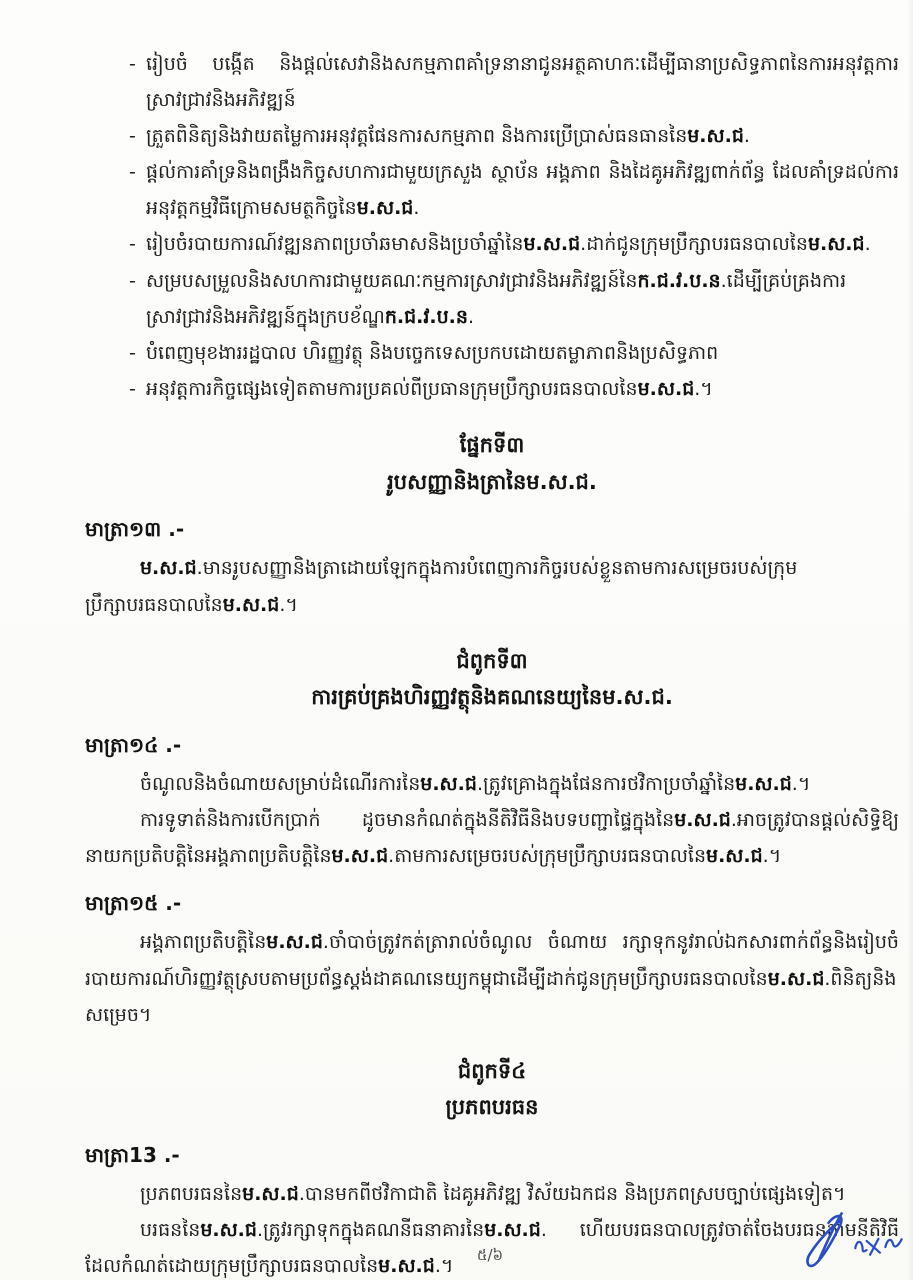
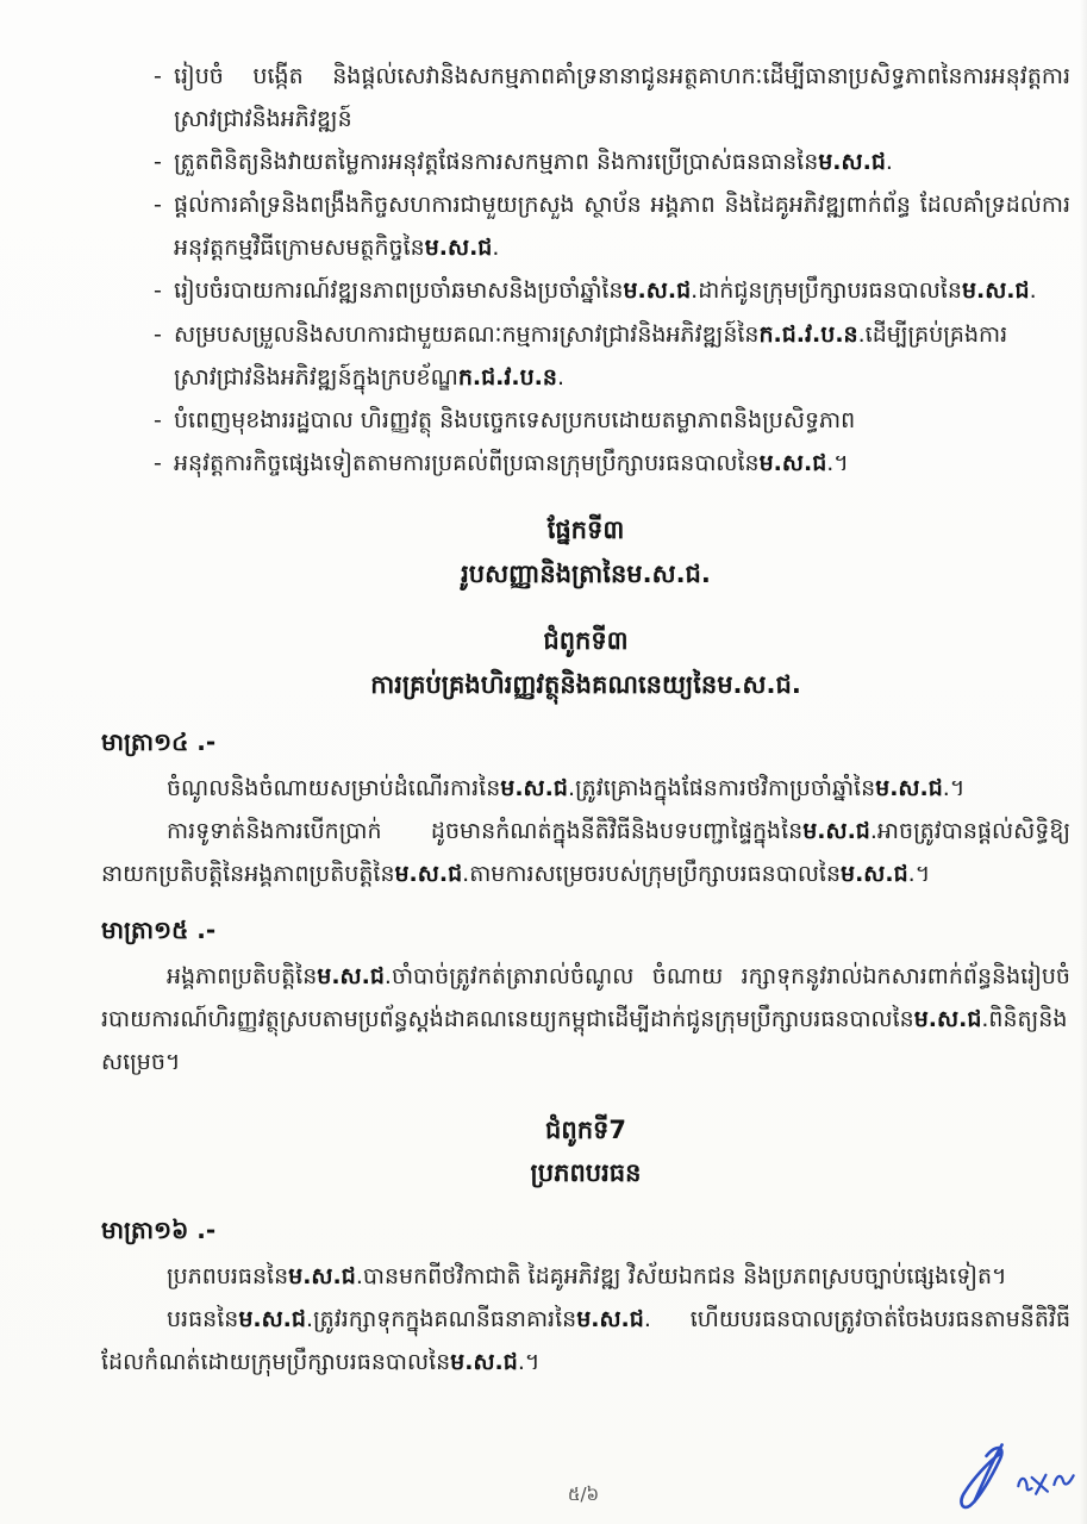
  -
  រៀបចំ បង្កើត និងផ្តល់សេវានិងសកម្មភាពគាំទ្រនានាជូនអត្ថគាហកៈដើម្បីធានាប្រសិទ្ធភាពនៃការអនុវត្តការស្រាវជ្រាវនិងអភិវឌ្ឍន៍
  -
  ត្រួតពិនិត្យនិងវាយតម្លៃការអនុវត្តផែនការសកម្មភាព និងការប្រើប្រាស់ធនធាននៃម.ស.ជ.
  -
  ផ្តល់ការគាំទ្រនិងពង្រឹងកិច្ចសហការជាមួយក្រសួង ស្ថាប័ន អង្គភាព និងដៃគូអភិវឌ្ឍពាក់ព័ន្ធ ដែលគាំទ្រដល់ការអនុវត្តកម្មវិធីក្រោមសមត្ថកិច្ចនៃម.ស.ជ.
  -
  រៀបចំរបាយការណ៍វឌ្ឍនភាពប្រចាំឆមាសនិងប្រចាំឆ្នាំនៃម.ស.ជ.ដាក់ជូនក្រុមប្រឹក្សាបរធនបាលនៃម.ស.ជ.
  -
  សម្របសម្រួលនិងសហការជាមួយគណៈកម្មការស្រាវជ្រាវនិងអភិវឌ្ឍន៍នៃក.ជ.វ.ប.ន.ដើម្បីគ្រប់គ្រងការស្រាវជ្រាវនិងអភិវឌ្ឍន៍ក្នុងក្របខ័ណ្ឌក.ជ.វ.ប.ន.
  -
  បំពេញមុខងាររដ្ឋបាល ហិរញ្ញវត្ថុ និងបច្ចេកទេសប្រកបដោយតម្លាភាពនិងប្រសិទ្ធភាព
  -
  អនុវត្តការកិច្ចផ្សេងទៀតតាមការប្រគល់ពីប្រធានក្រុមប្រឹក្សាបរធនបាលនៃម.ស.ជ.។
  ផ្នែកទី៣
  រូបសញ្ញានិងត្រានៃម.ស.ជ.
- មាត្រា១៣ .-
- ម.ស.ជ.មានរូបសញ្ញានិងត្រាដោយឡែកក្នុងការបំពេញការកិច្ចរបស់ខ្លួនតាមការសម្រេចរបស់ក្រុមប្រឹក្សាបរធនបាលនៃម.ស.ជ.។
  ជំពូកទី៣
  ការគ្រប់គ្រងហិរញ្ញវត្ថុនិងគណនេយ្យនៃម.ស.ជ.
  មាត្រា១៤ .-
  ចំណូលនិងចំណាយសម្រាប់ដំណើរការនៃម.ស.ជ.ត្រូវគ្រោងក្នុងផែនការថវិកាប្រចាំឆ្នាំនៃម.ស.ជ.។
  ការទូទាត់និងការបើកប្រាក់ ដូចមានកំណត់ក្នុងនីតិវិធីនិងបទបញ្ជាផ្ទៃក្នុងនៃម.ស.ជ.អាចត្រូវបានផ្តល់សិទ្ធិឱ្យនាយកប្រតិបត្តិនៃអង្គភាពប្រតិបត្តិនៃម.ស.ជ.តាមការសម្រេចរបស់ក្រុមប្រឹក្សាបរធនបាលនៃម.ស.ជ.។
  មាត្រា១៥ .-
  អង្គភាពប្រតិបត្តិនៃម.ស.ជ.ចាំបាច់ត្រូវកត់ត្រារាល់ចំណូល ចំណាយ រក្សាទុកនូវរាល់ឯកសារពាក់ព័ន្ធនិងរៀបចំរបាយការណ៍ហិរញ្ញវត្ថុស្របតាមប្រព័ន្ធស្តង់ដាគណនេយ្យកម្ពុជាដើម្បីដាក់ជូនក្រុមប្រឹក្សាបរធនបាលនៃម.ស.ជ.ពិនិត្យនិងសម្រេច។
- ជំពូកទី៤
+ ជំពូកទី7
  ប្រភពបរធន
- មាត្រា13 .-
+ មាត្រា១៦ .-
  ប្រភពបរធននៃម.ស.ជ.បានមកពីថវិកាជាតិ ដៃគូអភិវឌ្ឍ វិស័យឯកជន និងប្រភពស្របច្បាប់ផ្សេងទៀត។
  បរធននៃម.ស.ជ.ត្រូវរក្សាទុកក្នុងគណនីធនាគារនៃម.ស.ជ. ហើយបរធនបាលត្រូវចាត់ចែងបរធនតាមនីតិវិធីដែលកំណត់ដោយក្រុមប្រឹក្សាបរធនបាលនៃម.ស.ជ.។
  ៥/៦
